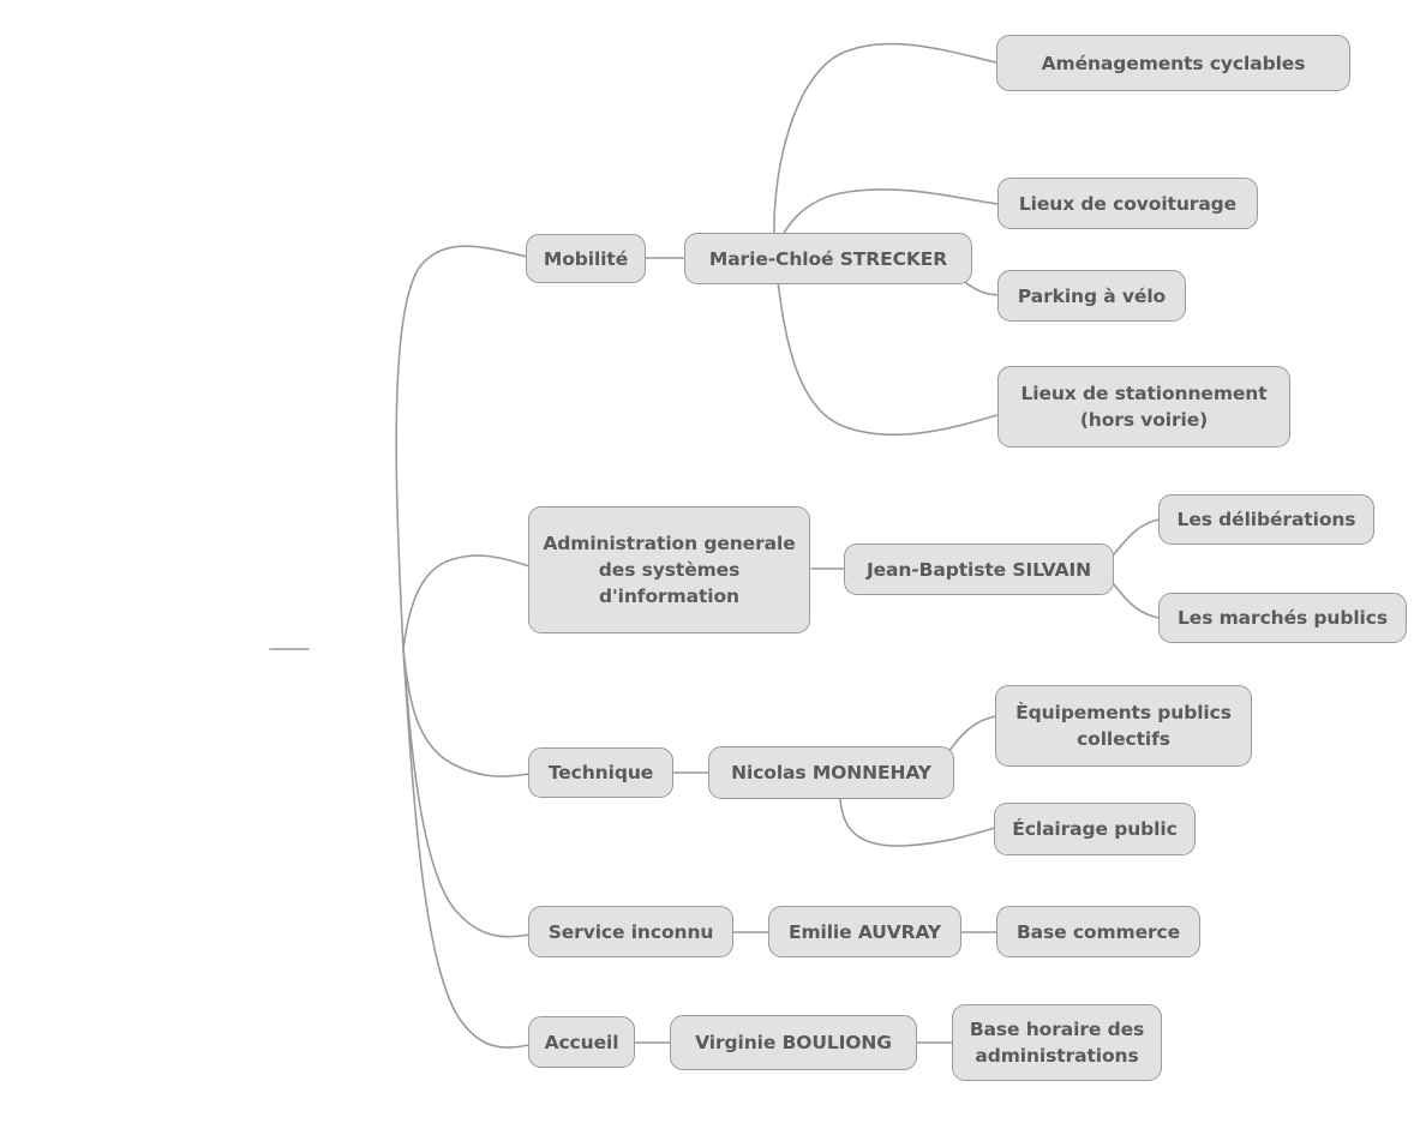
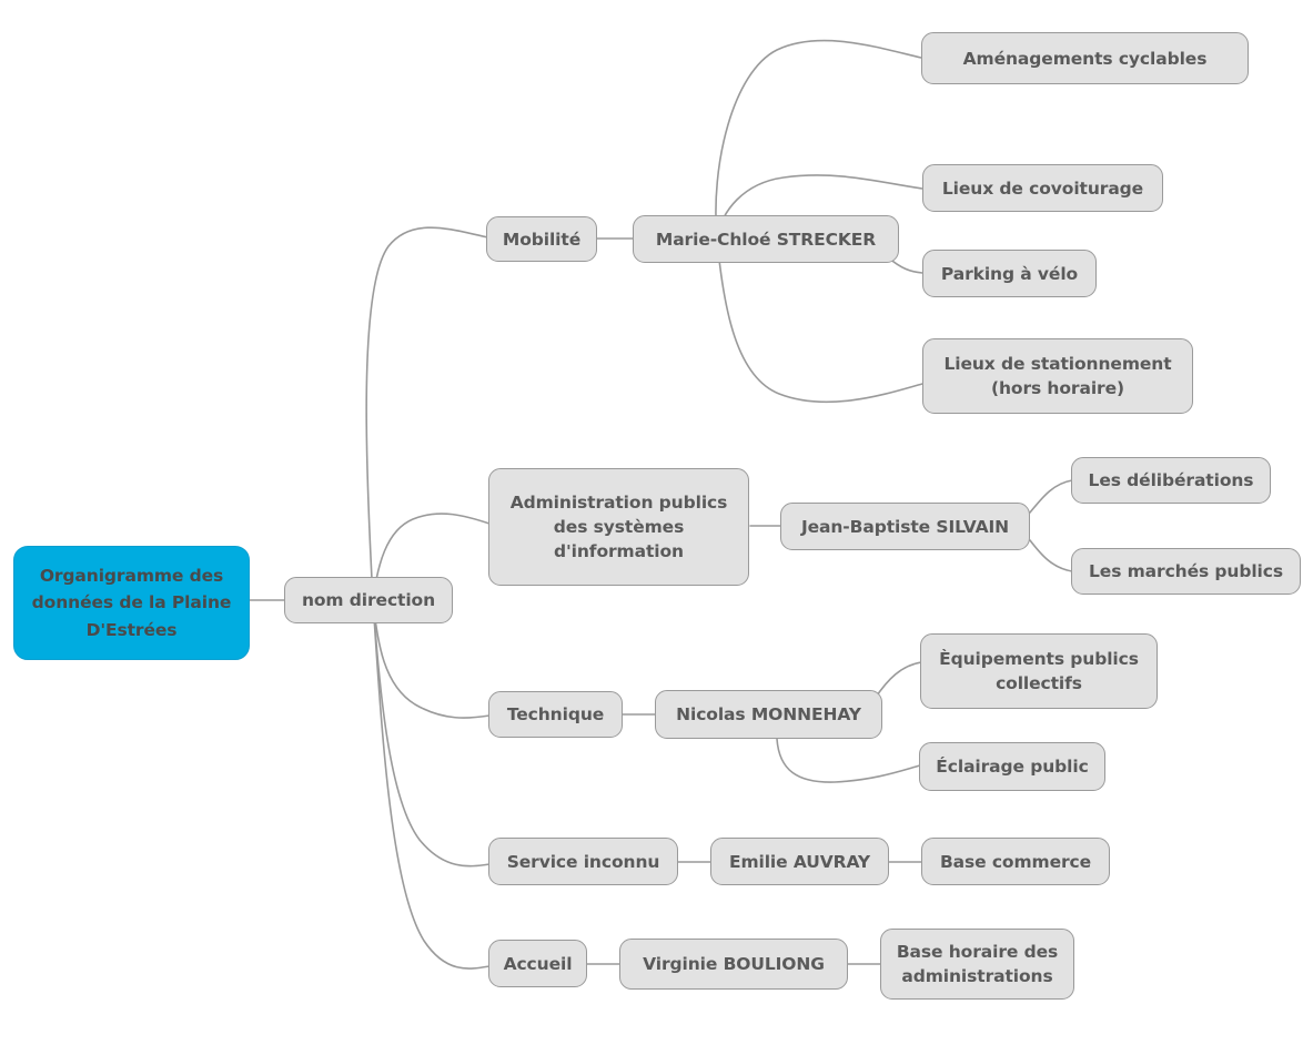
+ Organigramme des données de la Plaine D'Estrées
+ nom direction
  Mobilité
  Marie-Chloé STRECKER
  Aménagements cyclables
  Lieux de covoiturage
  Parking à vélo
- Lieux de stationnement (hors voirie)
+ Lieux de stationnement (hors horaire)
- Administration generale des systèmes d'information
+ Administration publics des systèmes d'information
  Jean-Baptiste SILVAIN
  Les délibérations
  Les marchés publics
  Technique
  Nicolas MONNEHAY
  Èquipements publics collectifs
  Éclairage public
  Service inconnu
  Emilie AUVRAY
  Base commerce
  Accueil
  Virginie BOULIONG
  Base horaire des administrations
